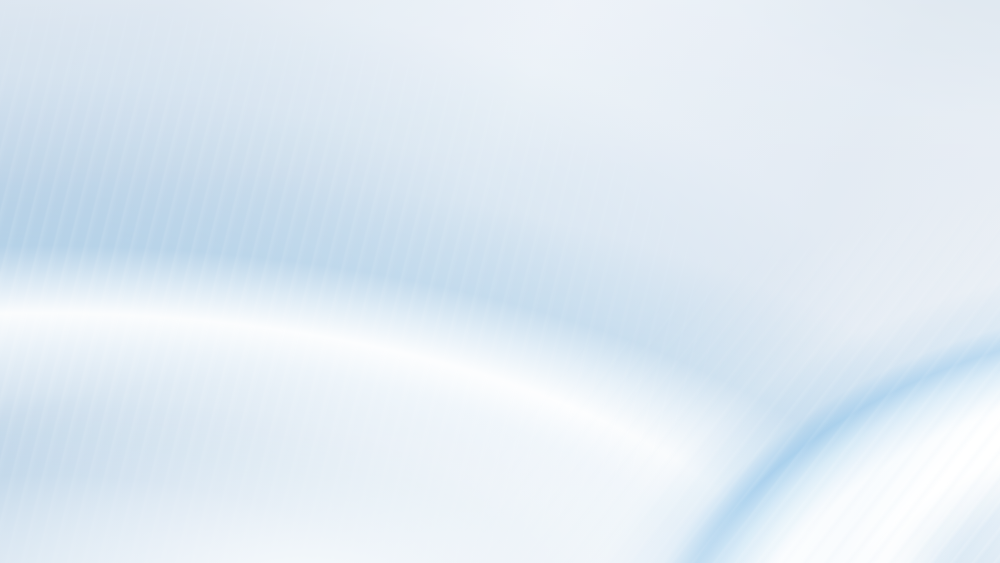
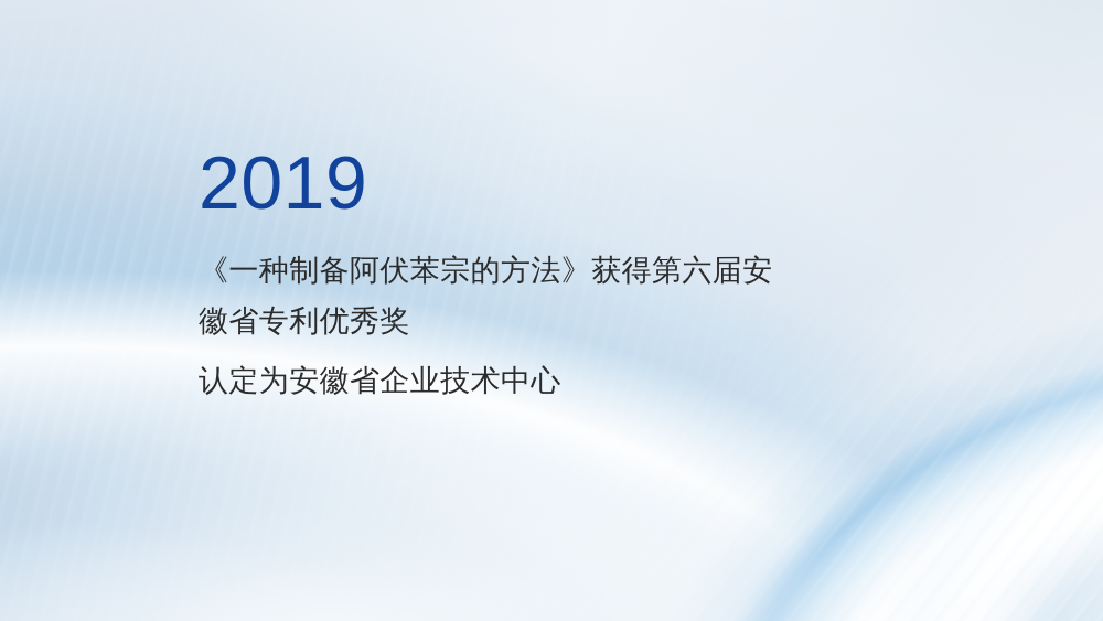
+ 2019
+ 《一种制备阿伏苯宗的方法》获得第六届安
+ 徽省专利优秀奖
+ 认定为安徽省企业技术中心
